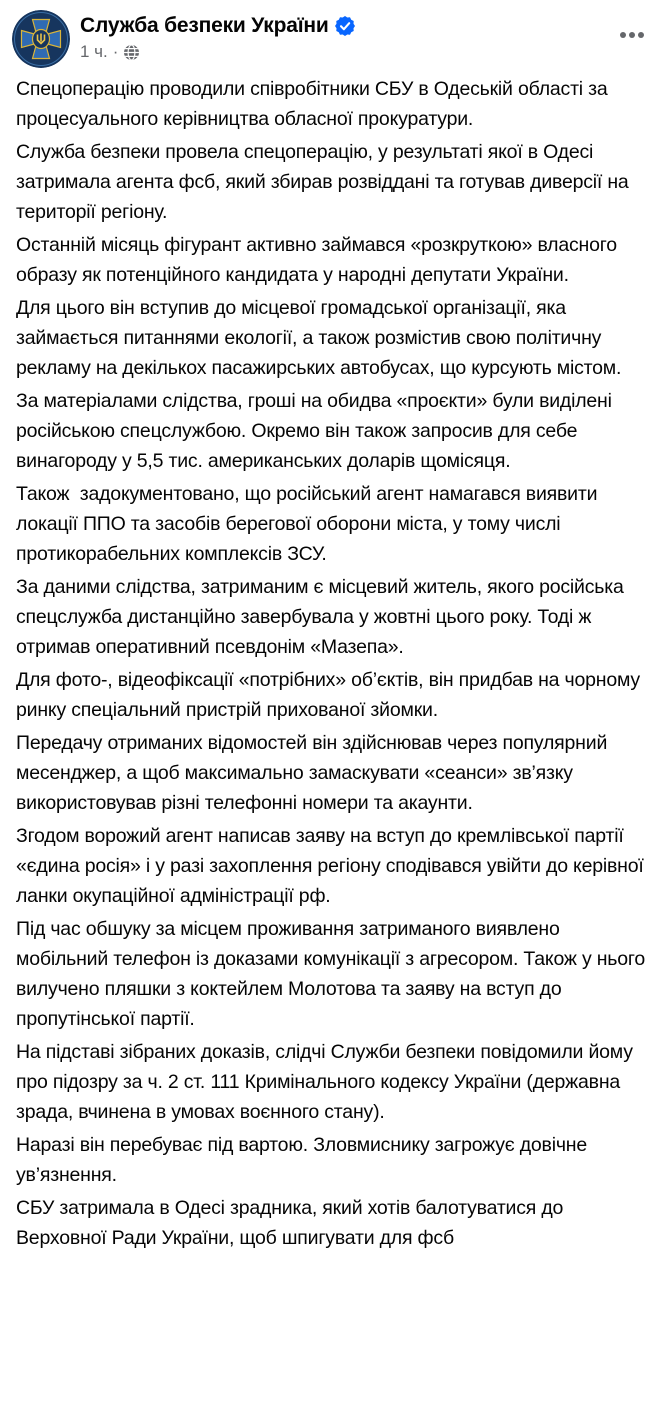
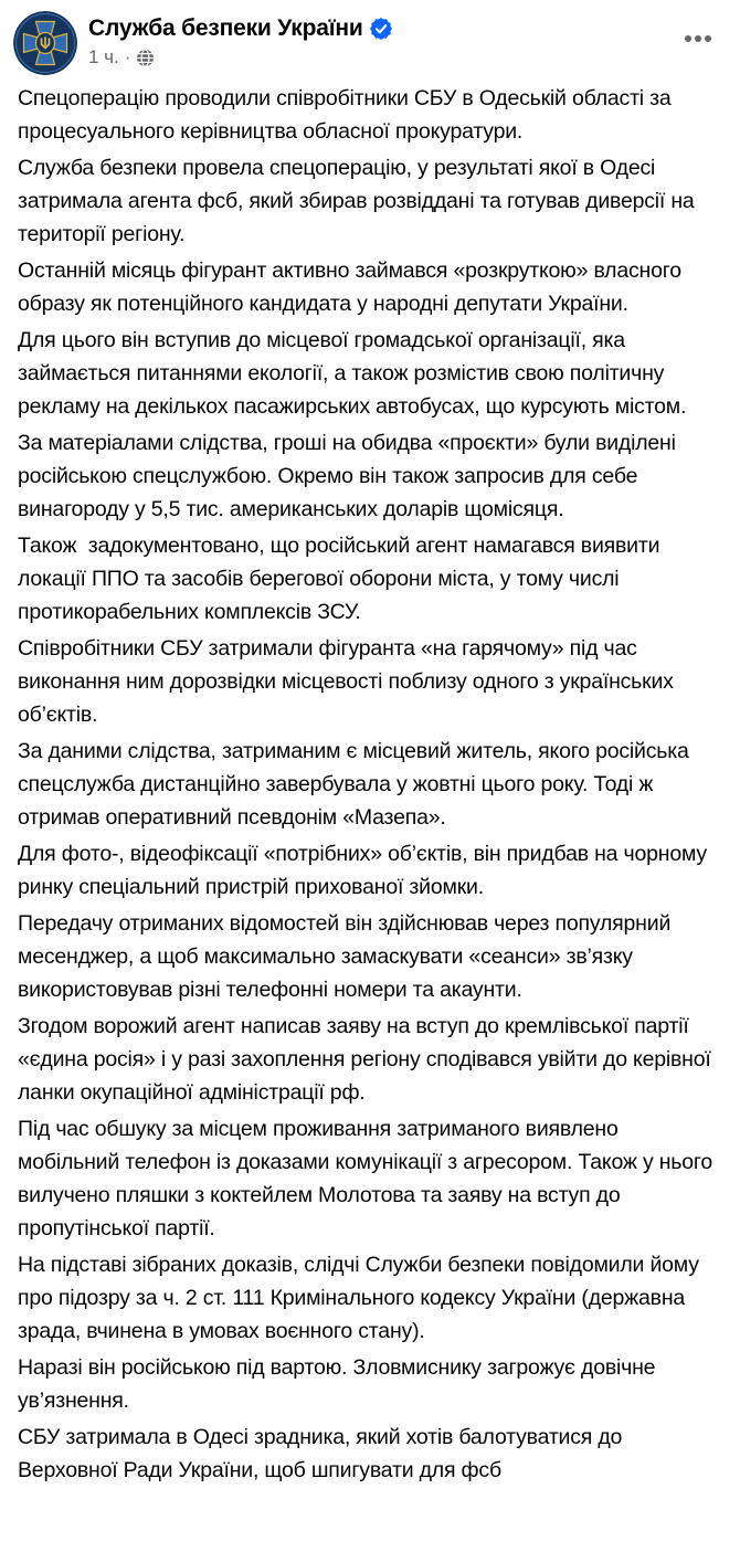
  Служба безпеки України
  1 ч.
  ·
  Спецоперацію проводили співробітники СБУ в Одеській області за процесуального керівництва обласної прокуратури.
  Служба безпеки провела спецоперацію, у результаті якої в Одесі затримала агента фсб, який збирав розвіддані та готував диверсії на території регіону.
  Останній місяць фігурант активно займався «розкруткою» власного образу як потенційного кандидата у народні депутати України.
  Для цього він вступив до місцевої громадської організації, яка займається питаннями екології, а також розмістив свою політичну рекламу на декількох пасажирських автобусах, що курсують містом.
  За матеріалами слідства, гроші на обидва «проєкти» були виділені російською спецслужбою. Окремо він також запросив для себе винагороду у 5,5 тис. американських доларів щомісяця.
  Також задокументовано, що російський агент намагався виявити локації ППО та засобів берегової оборони міста, у тому числі протикорабельних комплексів ЗСУ.
+ Співробітники СБУ затримали фігуранта «на гарячому» під час виконання ним дорозвідки місцевості поблизу одного з українських об’єктів.
  За даними слідства, затриманим є місцевий житель, якого російська спецслужба дистанційно завербувала у жовтні цього року. Тоді ж отримав оперативний псевдонім «Мазепа».
  Для фото-, відеофіксації «потрібних» об’єктів, він придбав на чорному ринку спеціальний пристрій прихованої зйомки.
  Передачу отриманих відомостей він здійснював через популярний месенджер, а щоб максимально замаскувати «сеанси» зв’язку використовував різні телефонні номери та акаунти.
  Згодом ворожий агент написав заяву на вступ до кремлівської партії «єдина росія» і у разі захоплення регіону сподівався увійти до керівної ланки окупаційної адміністрації рф.
  Під час обшуку за місцем проживання затриманого виявлено мобільний телефон із доказами комунікації з агресором. Також у нього вилучено пляшки з коктейлем Молотова та заяву на вступ до пропутінської партії.
  На підставі зібраних доказів, слідчі Служби безпеки повідомили йому про підозру за ч. 2 ст. 111 Кримінального кодексу України (державна зрада, вчинена в умовах воєнного стану).
- Наразі він перебуває під вартою. Зловмиснику загрожує довічне ув’язнення.
+ Наразі він російською під вартою. Зловмиснику загрожує довічне ув’язнення.
  СБУ затримала в Одесі зрадника, який хотів балотуватися до Верховної Ради України, щоб шпигувати для фсб
